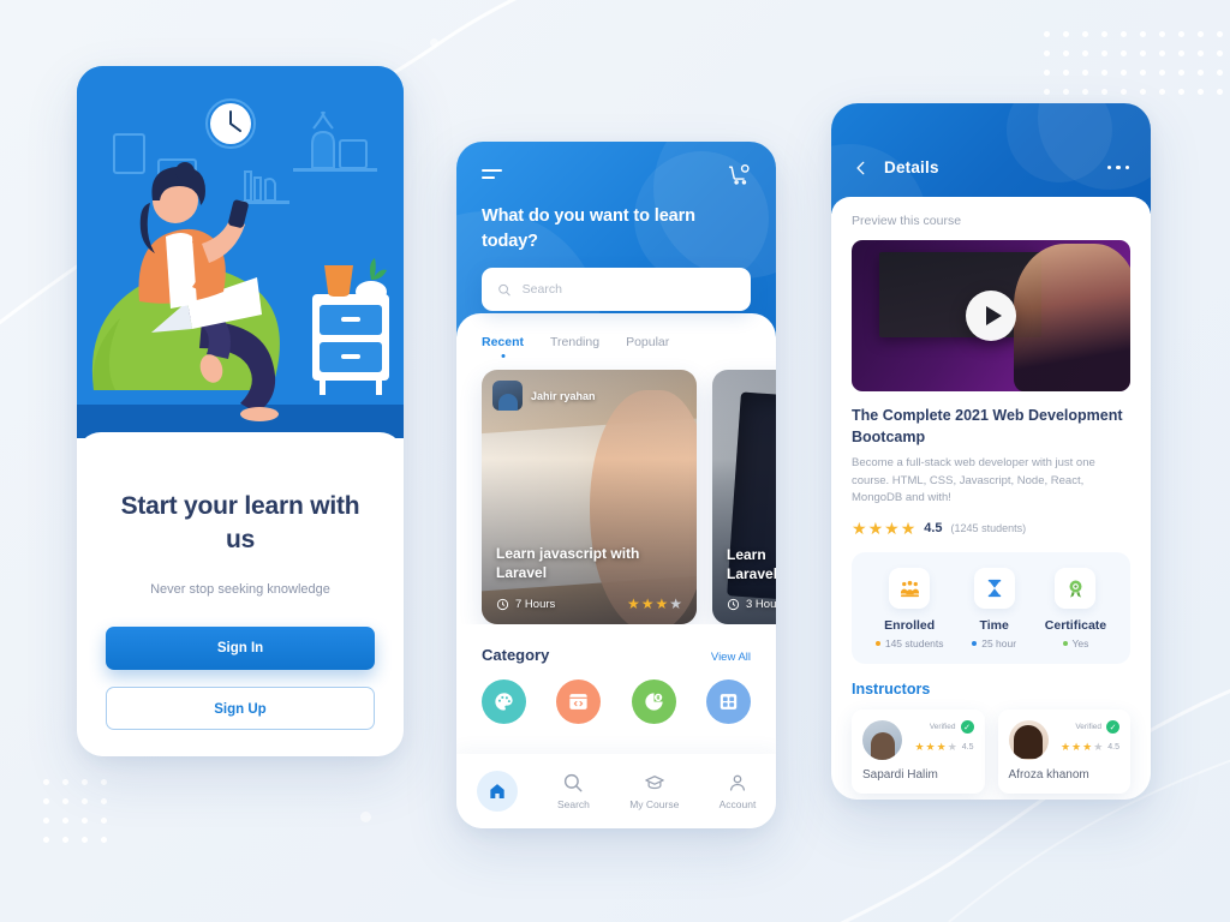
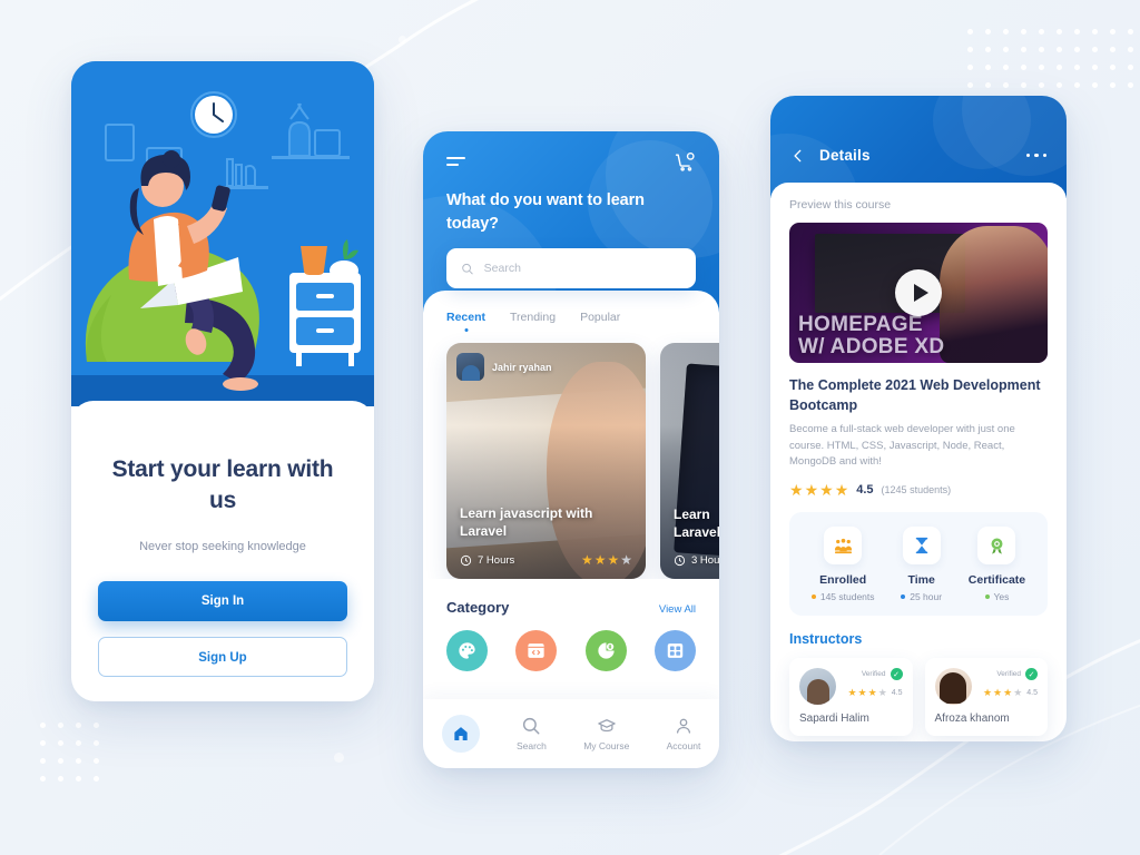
  Start your learn with us
  Never stop seeking knowledge
  Sign In
  Sign Up
  What do you want to learn today?
  Search
  Recent
  Trending
  Popular
  Jahir ryahan
  Learn javascript with Laravel
  7 Hours
  ★
  ★
  ★
  ★
  Learn Laravel
  Category
  View All
  Search
  My Course
  Account
  Details
  Preview this course
+ HOMEPAGE
+ W/ ADOBE XD
  The Complete 2021 Web Development Bootcamp
  Become a full-stack web developer with just one course. HTML, CSS, Javascript, Node, React, MongoDB and with!
  ★
  ★
  ★
  ★
  4.5
  (1245 students)
  Enrolled
  145 students
  Time
  25 hour
  Certificate
  Yes
  Instructors
  ★
  ★
  ★
  ★
  Sapardi Halim
  ★
  ★
  ★
  ★
  Afroza khanom
